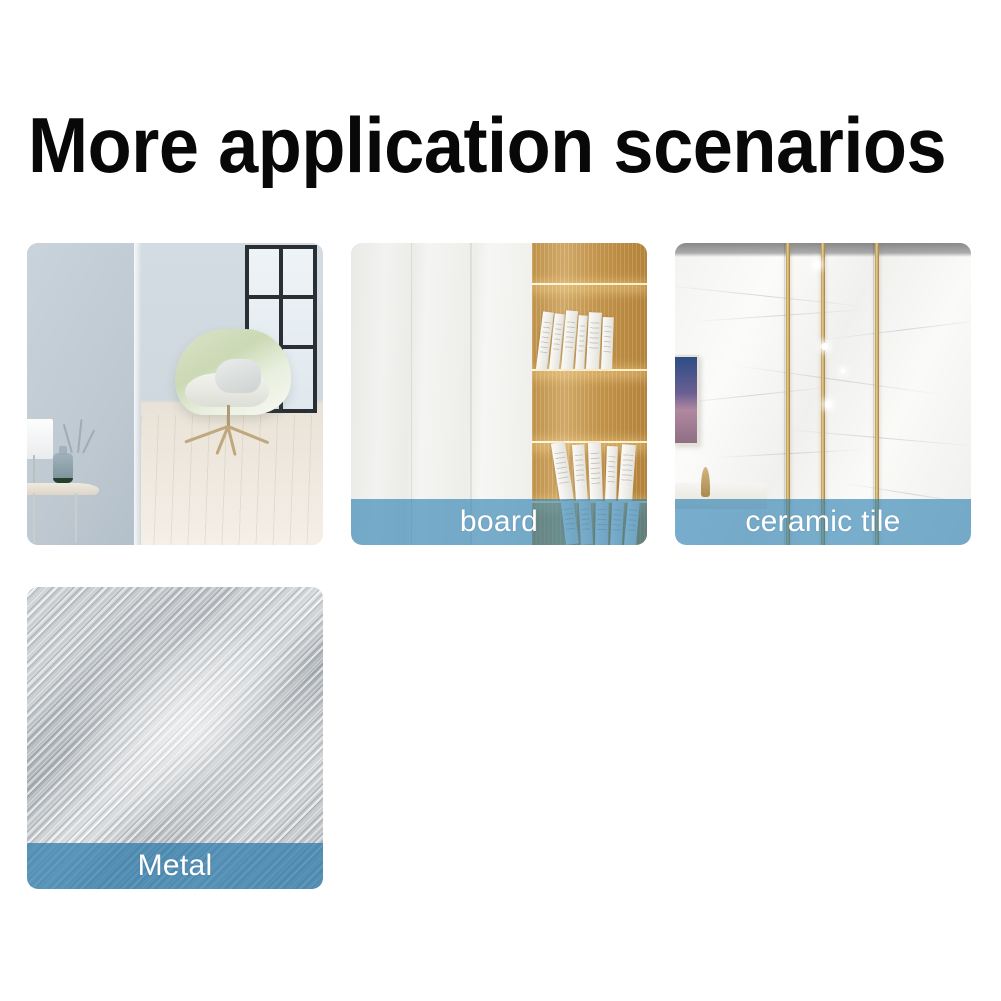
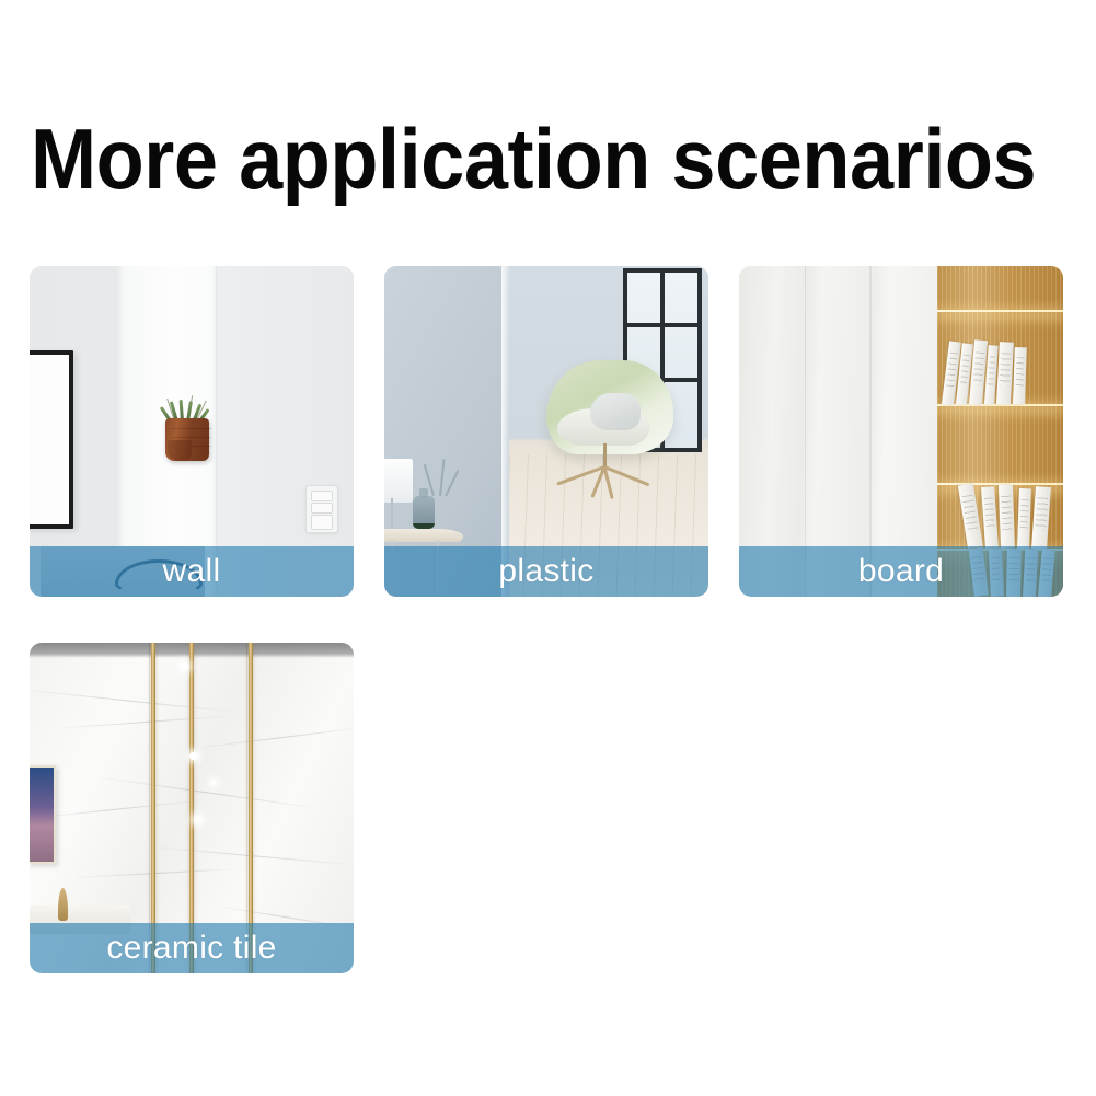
  More application scenarios
+ wall
+ plastic
  board
  ceramic tile
- Metal
